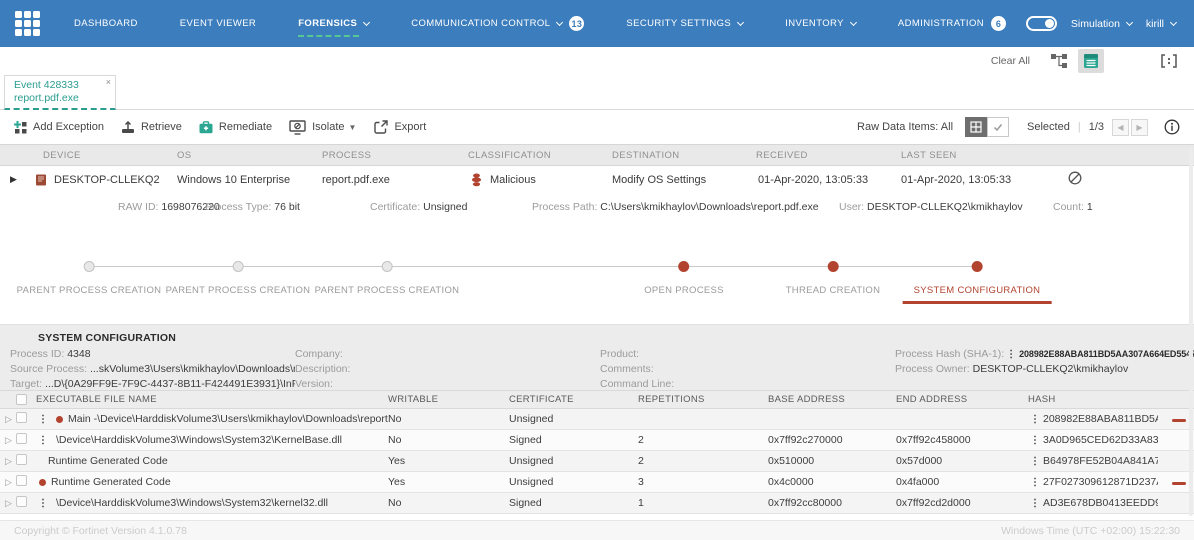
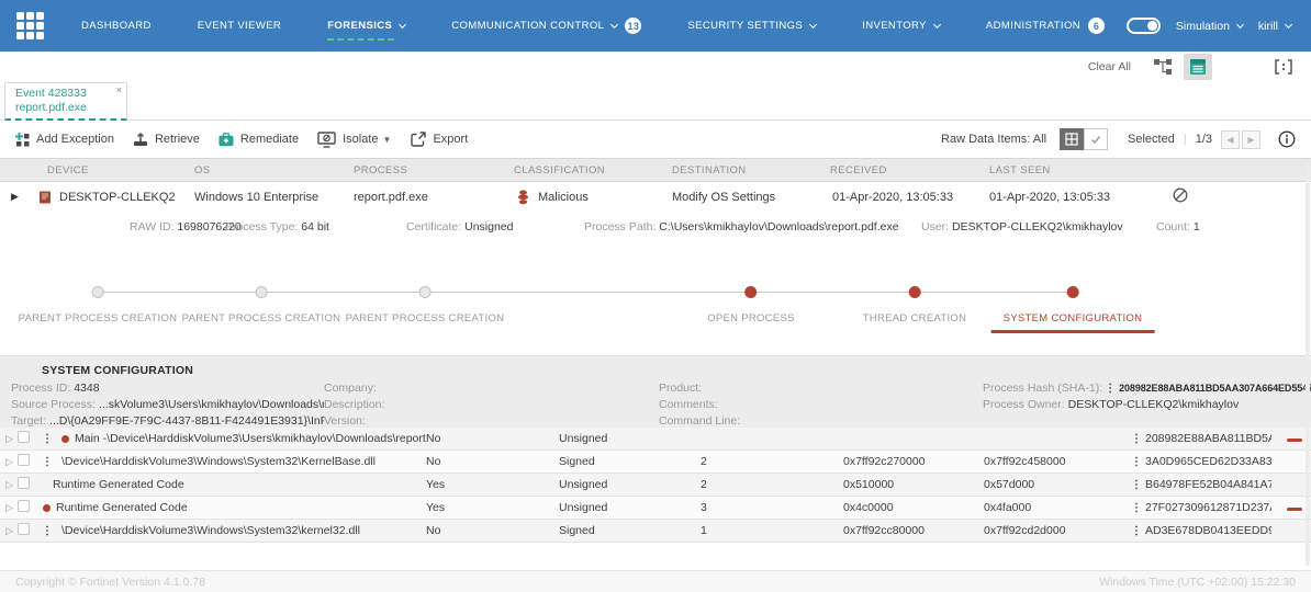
  DASHBOARD
  EVENT VIEWER
  FORENSICS
  COMMUNICATION CONTROL
  13
  SECURITY SETTINGS
  INVENTORY
  ADMINISTRATION
  6
  Simulation
  kirill
  Clear All
  Event 428333
  report.pdf.exe
  ×
  Add Exception
  Retrieve
  Remediate
  Isolate
  ▼
  Export
  Raw Data Items: All
  Selected
  |
  1/3
  ◀
  ▶
  DEVICE
  OS
  PROCESS
  CLASSIFICATION
  DESTINATION
  RECEIVED
  LAST SEEN
  ▶
  DESKTOP-CLLEKQ2
  Windows 10 Enterprise
  report.pdf.exe
  Malicious
  Modify OS Settings
  01-Apr-2020, 13:05:33
  01-Apr-2020, 13:05:33
  RAW ID: 1698076220
- Process Type: 76 bit
+ Process Type: 64 bit
  Certificate: Unsigned
  Process Path: C:\Users\kmikhaylov\Downloads\report.pdf.exe
  User: DESKTOP-CLLEKQ2\kmikhaylov
  Count: 1
  PARENT PROCESS CREATION
  PARENT PROCESS CREATION
  PARENT PROCESS CREATION
  OPEN PROCESS
  THREAD CREATION
  SYSTEM CONFIGURATION
  SYSTEM CONFIGURATION
  Process ID: 4348
  Source Process: ...skVolume3\Users\kmikhaylov\Downloads\r
  Target: ...D\{0A29FF9E-7F9C-4437-8B11-F424491E3931}\In
  Company:
  Description:
  Version:
  Product:
  Comments:
  Command Line:
  Process Hash (SHA-1): ⋮ 208982E88ABA811BD5AA307A664ED557
  Process Owner: DESKTOP-CLLEKQ2\kmikhaylov
- EXECUTABLE FILE NAME
- WRITABLE
- CERTIFICATE
- REPETITIONS
- BASE ADDRESS
- END ADDRESS
- HASH
  ▷
  ⋮
  Main -\Device\HarddiskVolume3\Users\kmikhaylov\Downloads\report
  No
  Unsigned
  ⋮
  208982E88ABA811BD5
  ▷
  ⋮
  \Device\HarddiskVolume3\Windows\System32\KernelBase.dll
  No
  Signed
  2
  0x7ff92c270000
  0x7ff92c458000
  ⋮
  3A0D965CED62D33A83
  ▷
  Runtime Generated Code
  Yes
  Unsigned
  2
  0x510000
  0x57d000
  ⋮
  B64978FE52B04A841A7
  ▷
  Runtime Generated Code
  Yes
  Unsigned
  3
  0x4c0000
  0x4fa000
  ⋮
  27F027309612871D237
  ▷
  ⋮
  \Device\HarddiskVolume3\Windows\System32\kernel32.dll
  No
  Signed
  1
  0x7ff92cc80000
  0x7ff92cd2d000
  ⋮
  AD3E678DB0413EEDD9
  Copyright © Fortinet Version 4.1.0.78
  Windows Time (UTC +02:00) 15:22:30
